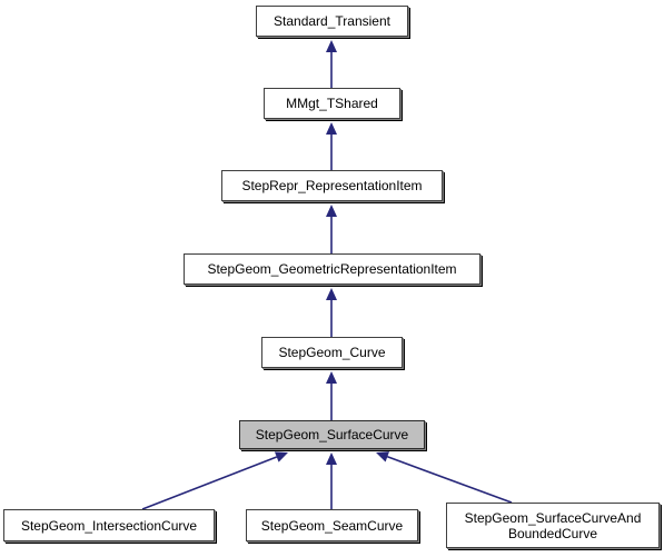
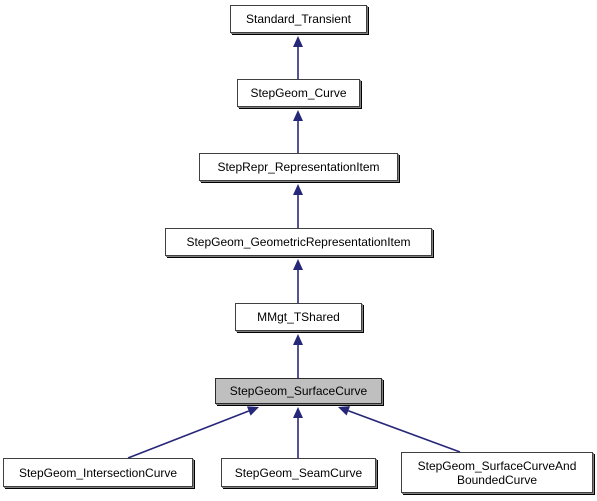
  Standard_Transient
- MMgt_TShared
+ StepGeom_Curve
  StepRepr_RepresentationItem
  StepGeom_GeometricRepresentationItem
- StepGeom_Curve
+ MMgt_TShared
  StepGeom_SurfaceCurve
  StepGeom_IntersectionCurve
  StepGeom_SeamCurve
  StepGeom_SurfaceCurveAnd
  BoundedCurve
